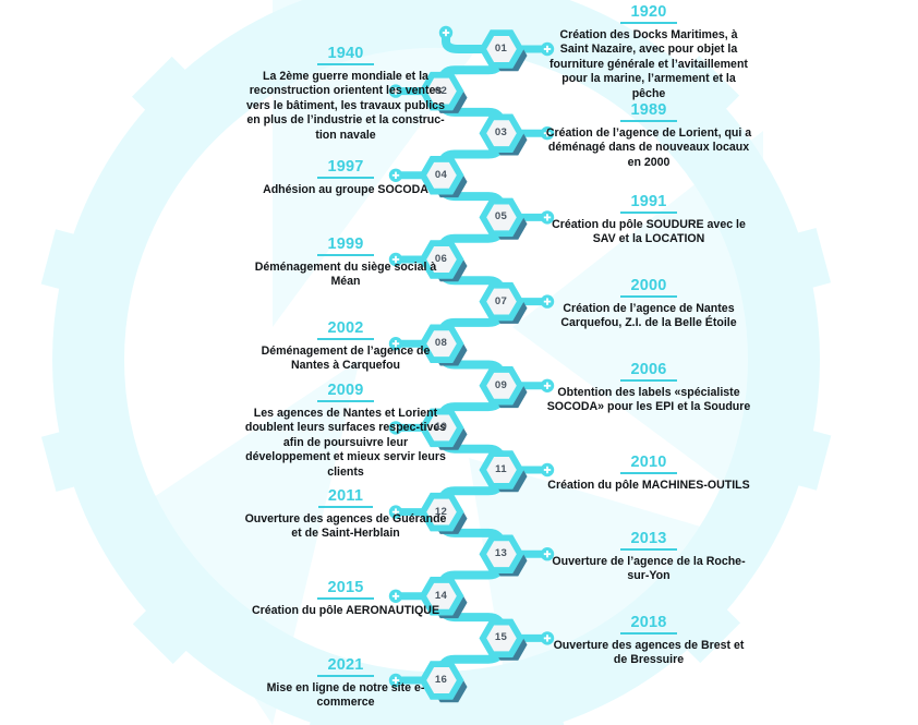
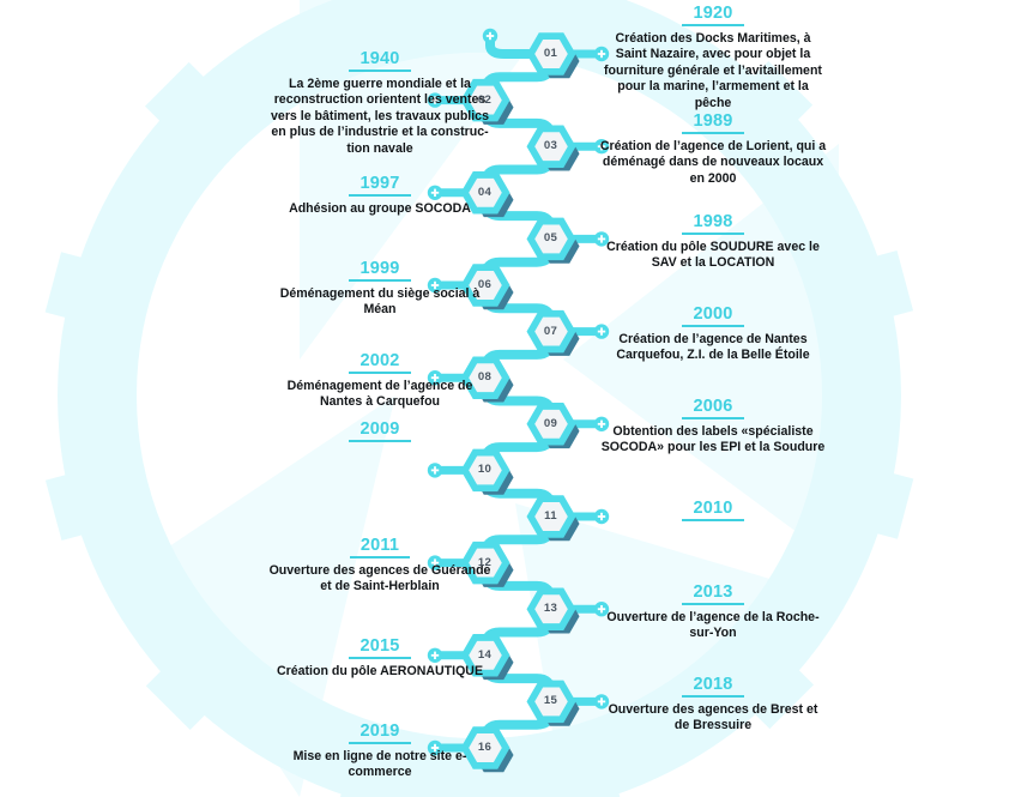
  1920
  Création des Docks Maritimes, à Saint Nazaire, avec pour objet la fourniture générale et l’avitaillement pour la marine, l’armement et la pêche
  1940
  La 2ème guerre mondiale et la reconstruction orientent les ventes vers le bâtiment, les travaux publics en plus de l’industrie et la construc-tion navale
  1989
  Création de l’agence de Lorient, qui a déménagé dans de nouveaux locaux en 2000
  1997
  Adhésion au groupe SOCODA
- 1991
+ 1998
  Création du pôle SOUDURE avec le SAV et la LOCATION
  1999
  Déménagement du siège social à Méan
  2000
  Création de l’agence de Nantes Carquefou, Z.I. de la Belle Étoile
  2002
  Déménagement de l’agence de Nantes à Carquefou
  2006
  Obtention des labels «spécialiste SOCODA» pour les EPI et la Soudure
  2009
- Les agences de Nantes et Lorient doublent leurs surfaces respec-tives afin de poursuivre leur développement et mieux servir leurs clients
  2010
- Création du pôle MACHINES-OUTILS
  2011
  Ouverture des agences de Guérande et de Saint-Herblain
  2013
  Ouverture de l’agence de la Roche-sur-Yon
  2015
  Création du pôle AERONAUTIQUE
  2018
  Ouverture des agences de Brest et de Bressuire
- 2021
+ 2019
  Mise en ligne de notre site e-commerce
  01
  02
  03
  04
  05
  06
  07
  08
  09
  10
  11
  12
  13
  14
  15
  16
